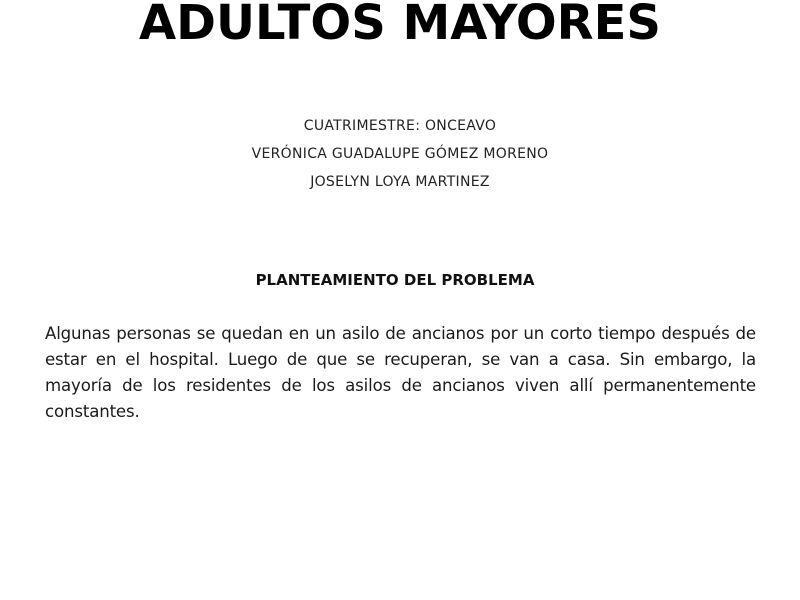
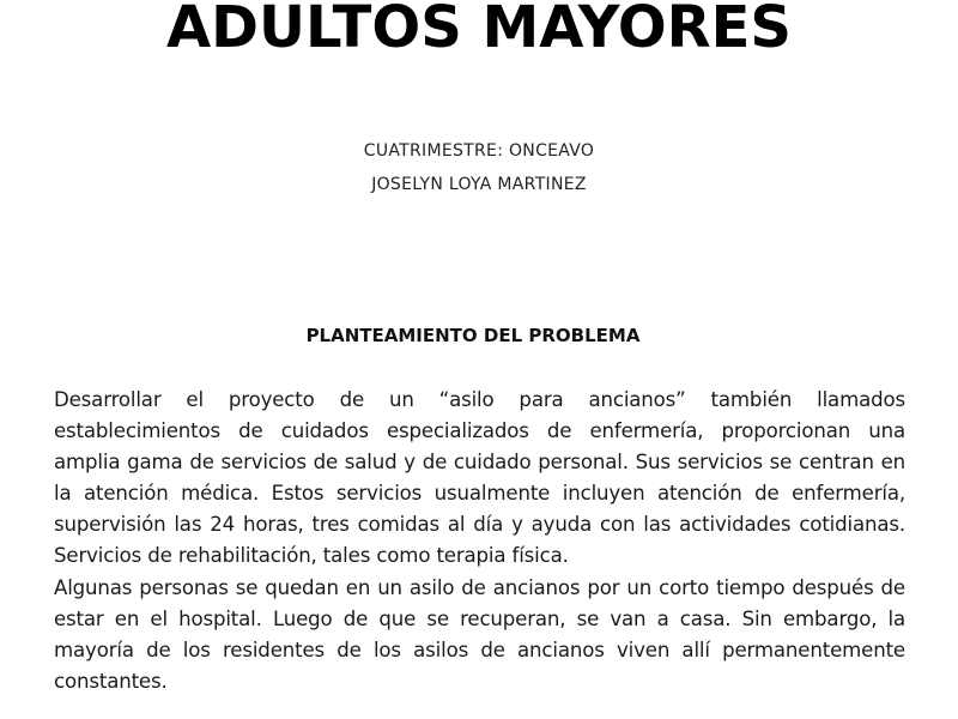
  ADULTOS MAYORES
  CUATRIMESTRE: ONCEAVO
- VERÓNICA GUADALUPE GÓMEZ MORENO
  JOSELYN LOYA MARTINEZ
  PLANTEAMIENTO DEL PROBLEMA
+ Desarrollar el proyecto de un “asilo para ancianos” también llamados
+ establecimientos de cuidados especializados de enfermería, proporcionan una
+ amplia gama de servicios de salud y de cuidado personal. Sus servicios se centran en
+ la atención médica. Estos servicios usualmente incluyen atención de enfermería,
+ supervisión las 24 horas, tres comidas al día y ayuda con las actividades cotidianas.
+ Servicios de rehabilitación, tales como terapia física.
  Algunas personas se quedan en un asilo de ancianos por un corto tiempo después de
  estar en el hospital. Luego de que se recuperan, se van a casa. Sin embargo, la
  mayoría de los residentes de los asilos de ancianos viven allí permanentemente
  constantes.
